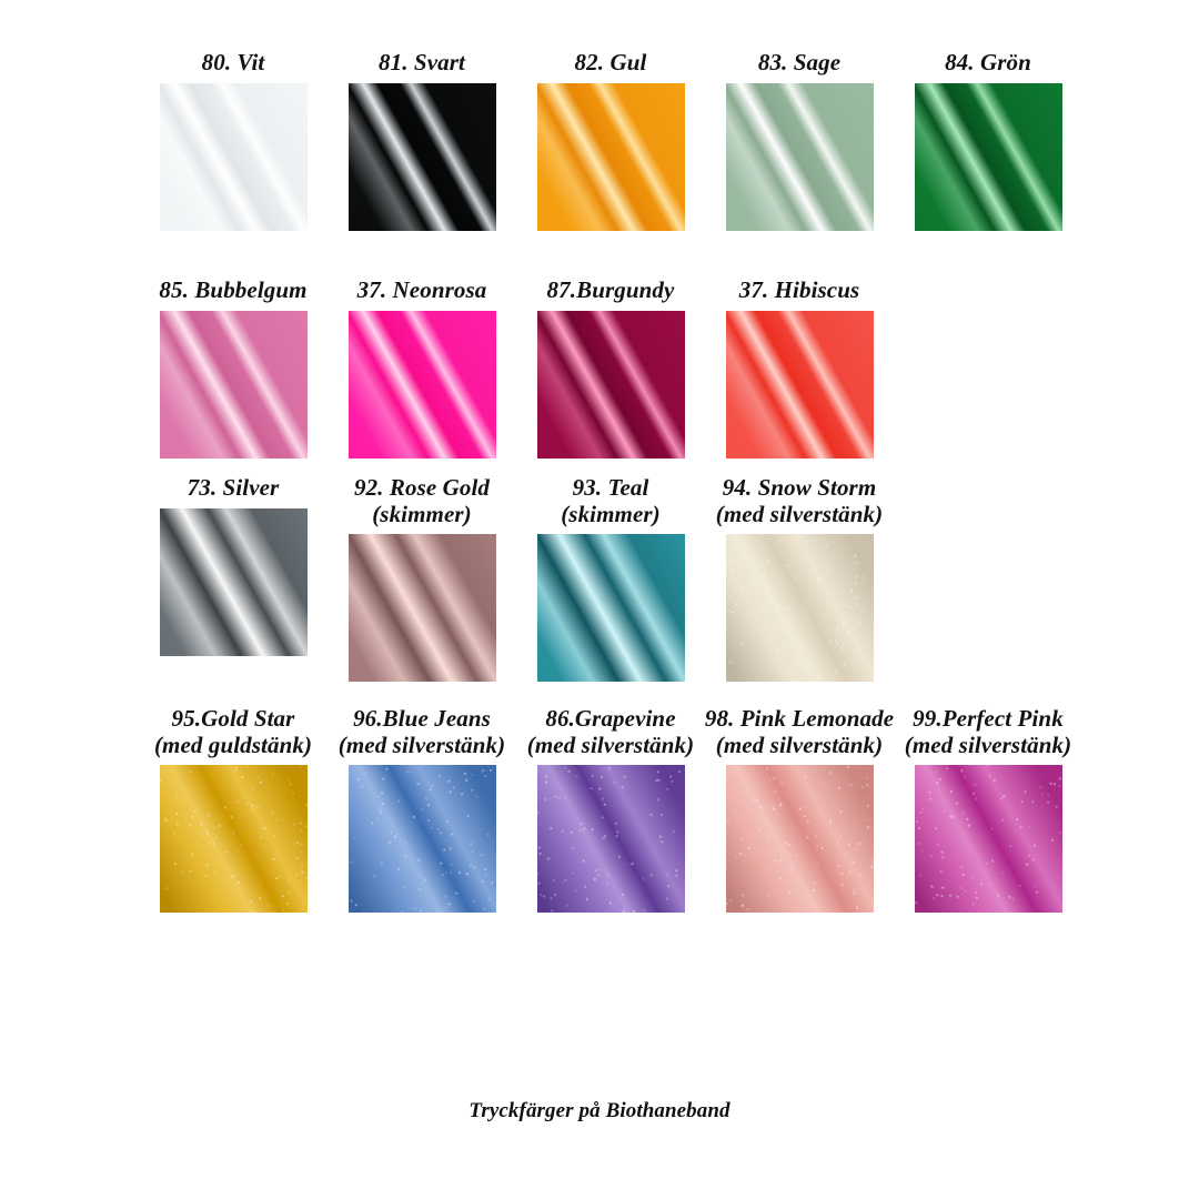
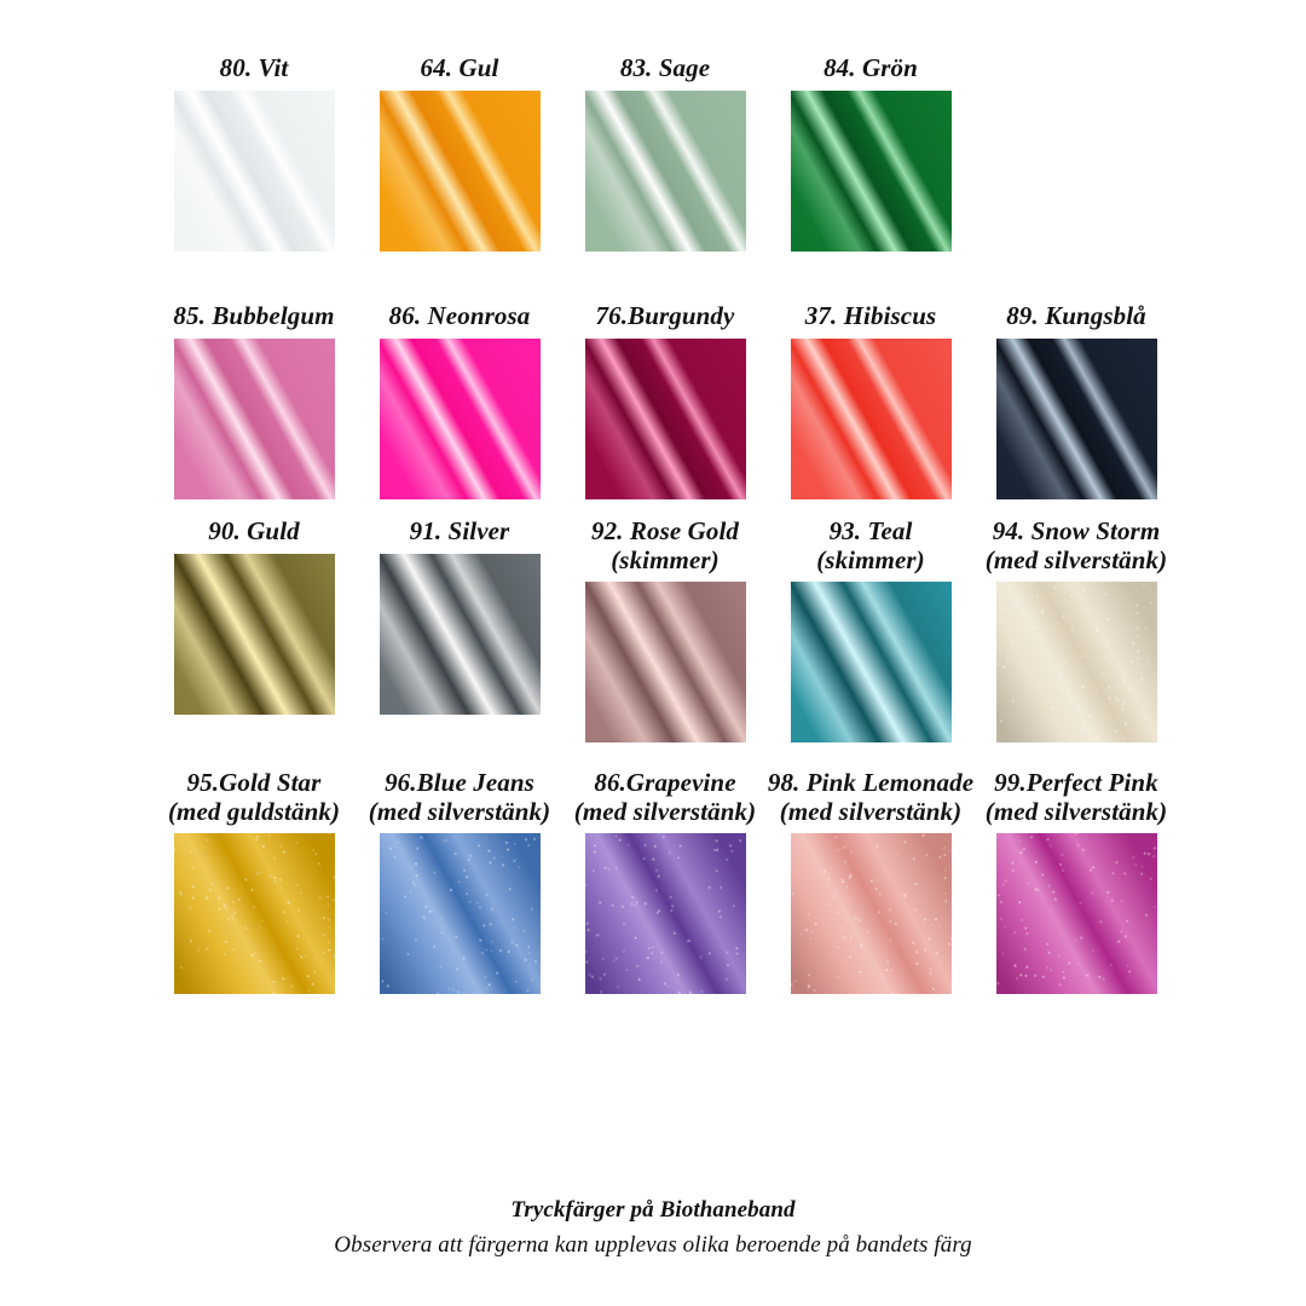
  80. Vit
- 81. Svart
- 82. Gul
+ 64. Gul
  83. Sage
  84. Grön
  85. Bubbelgum
- 37. Neonrosa
+ 86. Neonrosa
- 87.Burgundy
+ 76.Burgundy
  37. Hibiscus
+ 89. Kungsblå
+ 90. Guld
- 73. Silver
+ 91. Silver
  92. Rose Gold
  (skimmer)
  93. Teal
  (skimmer)
  94. Snow Storm
  (med silverstänk)
  95.Gold Star
  (med guldstänk)
  96.Blue Jeans
  (med silverstänk)
  86.Grapevine
  (med silverstänk)
  98. Pink Lemonade
  (med silverstänk)
  99.Perfect Pink
  (med silverstänk)
  Tryckfärger på Biothaneband
+ Observera att färgerna kan upplevas olika beroende på bandets färg
